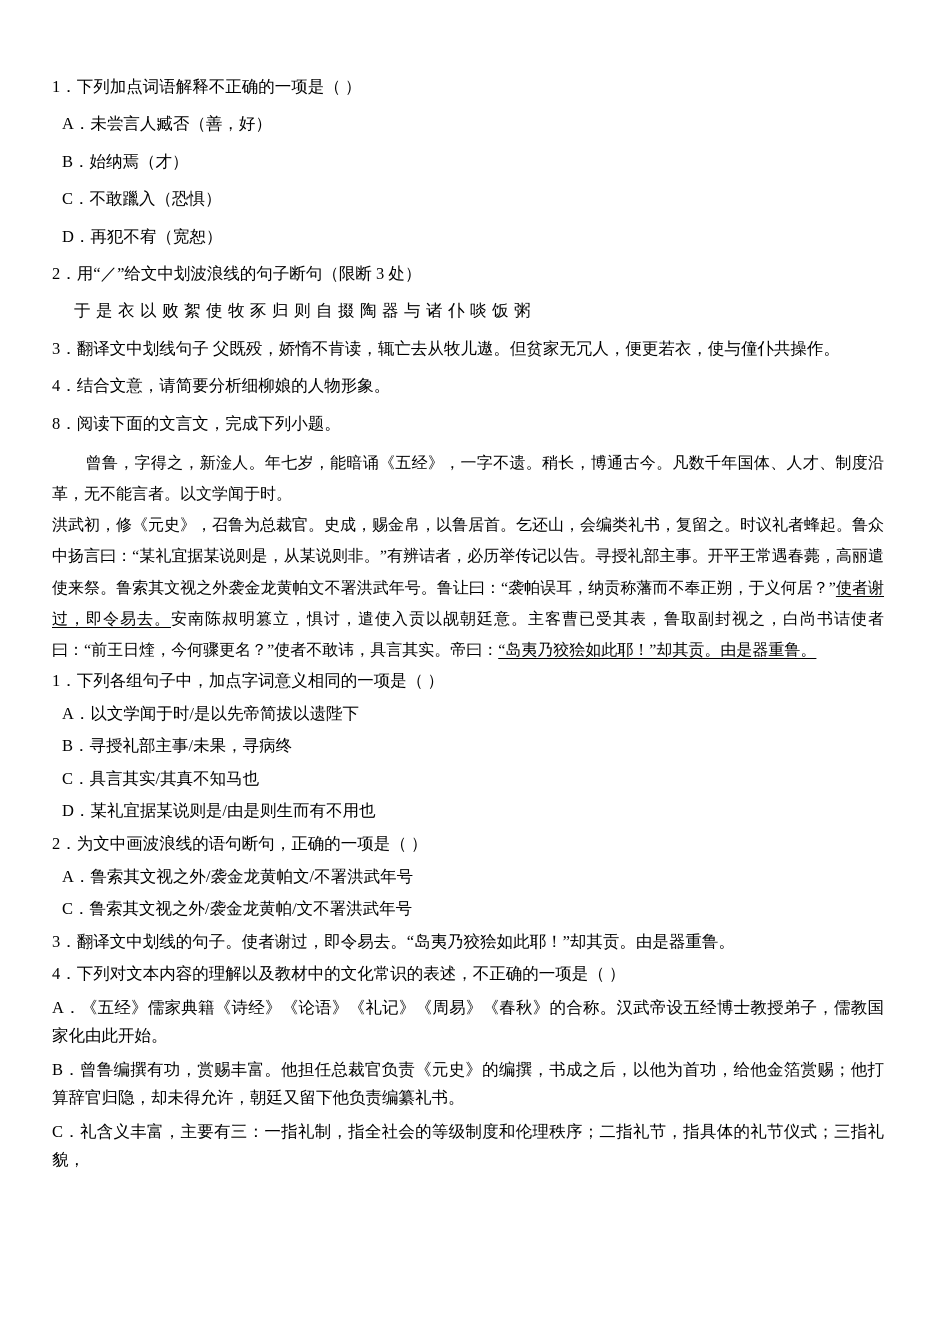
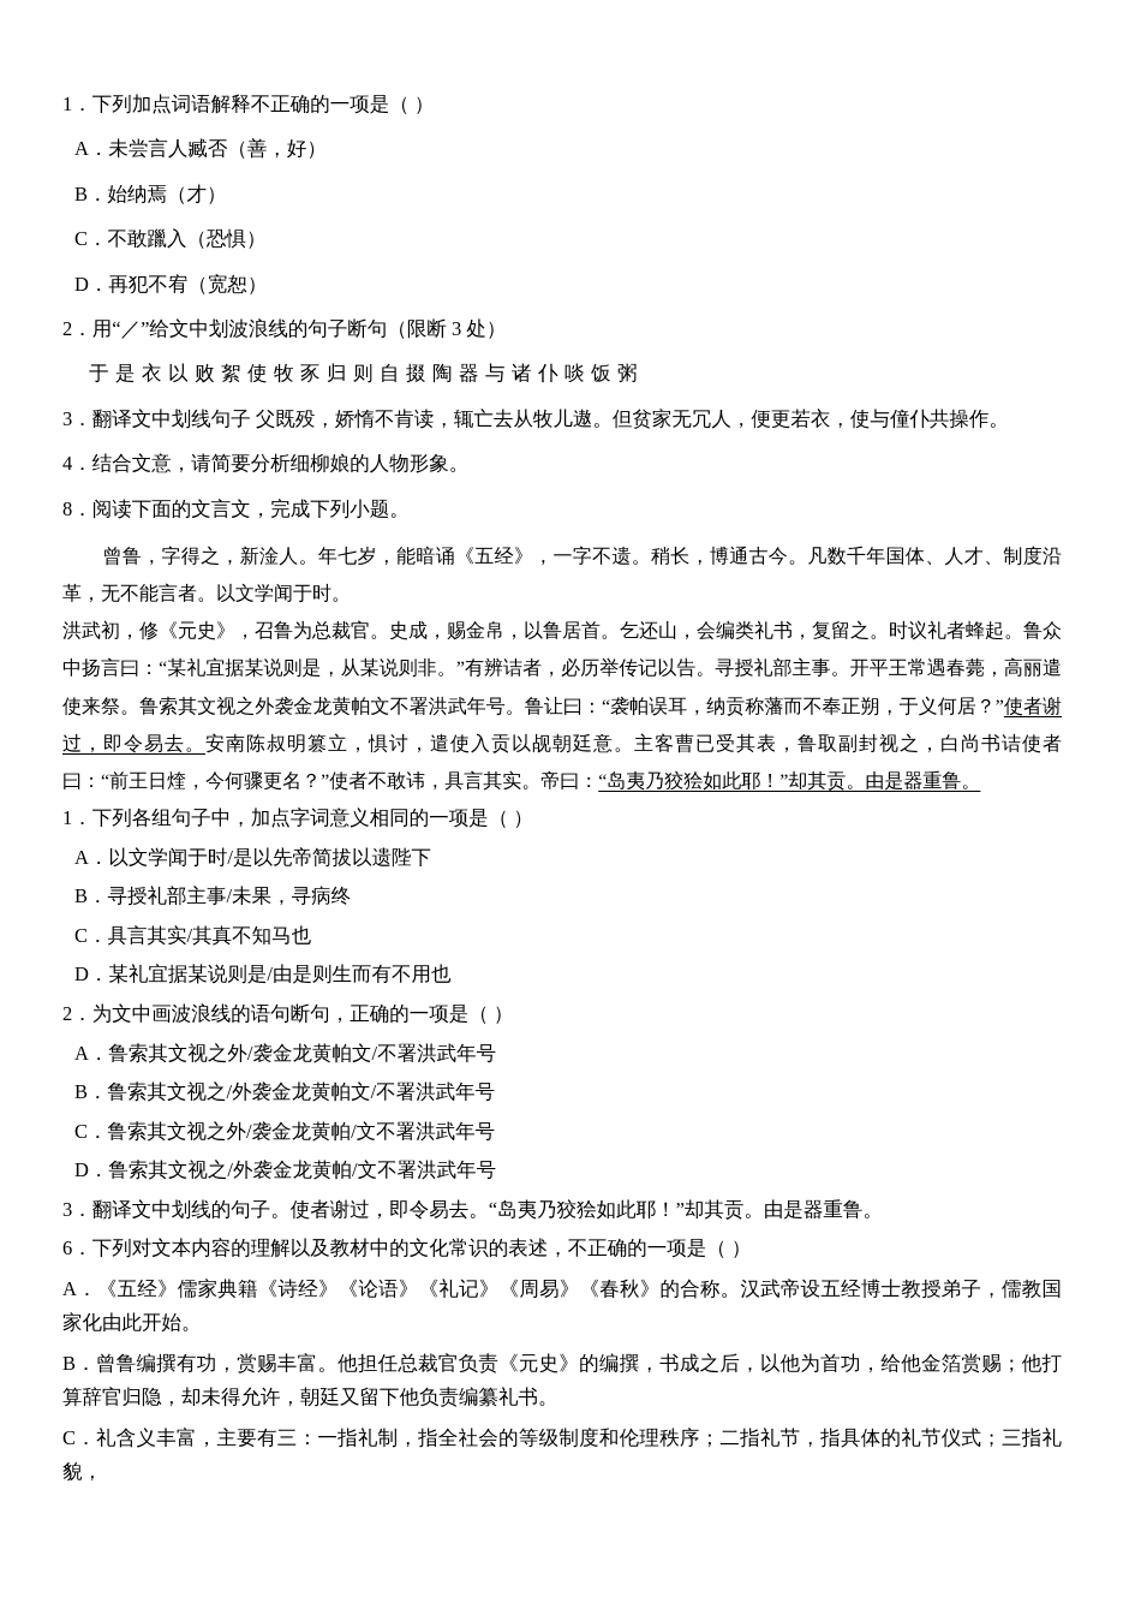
  1．下列加点词语解释不正确的一项是（ ）
  A．未尝言人臧否（善，好）
  B．始纳焉（才）
  C．不敢躐入（恐惧）
  D．再犯不宥（宽恕）
  2．用“／”给文中划波浪线的句子断句（限断 3 处）
  于是衣以败絮使牧豕归则自掇陶器与诸仆啖饭粥
  3．翻译文中划线句子 父既殁，娇惰不肯读，辄亡去从牧儿遨。但贫家无冗人，便更若衣，使与僮仆共操作。
  4．结合文意，请简要分析细柳娘的人物形象。
  8．阅读下面的文言文，完成下列小题。
  曾鲁，字得之，新淦人。年七岁，能暗诵《五经》，一字不遗。稍长，博通古今。凡数千年国体、人才、制度沿革，无不能言者。以文学闻于时。
  洪武初，修《元史》，召鲁为总裁官。史成，赐金帛，以鲁居首。乞还山，会编类礼书，复留之。时议礼者蜂起。鲁众中扬言曰：“某礼宜据某说则是，从某说则非。”有辨诘者，必历举传记以告。寻授礼部主事。开平王常遇春薨，高丽遣使来祭。鲁索其文视之外袭金龙黄帕文不署洪武年号。鲁让曰：“袭帕误耳，纳贡称藩而不奉正朔，于义何居？”使者谢过，即令易去。安南陈叔明篡立，惧讨，遣使入贡以觇朝廷意。主客曹已受其表，鲁取副封视之，白尚书诘使者曰：“前王日煃，今何骤更名？”使者不敢讳，具言其实。帝曰：“岛夷乃狡狯如此耶！”却其贡。由是器重鲁。
  1．下列各组句子中，加点字词意义相同的一项是（ ）
  A．以文学闻于时/是以先帝简拔以遗陛下
  B．寻授礼部主事/未果，寻病终
  C．具言其实/其真不知马也
  D．某礼宜据某说则是/由是则生而有不用也
  2．为文中画波浪线的语句断句，正确的一项是（ ）
  A．鲁索其文视之外/袭金龙黄帕文/不署洪武年号
+ B．鲁索其文视之/外袭金龙黄帕文/不署洪武年号
  C．鲁索其文视之外/袭金龙黄帕/文不署洪武年号
+ D．鲁索其文视之/外袭金龙黄帕/文不署洪武年号
  3．翻译文中划线的句子。使者谢过，即令易去。“岛夷乃狡狯如此耶！”却其贡。由是器重鲁。
- 4．下列对文本内容的理解以及教材中的文化常识的表述，不正确的一项是（ ）
+ 6．下列对文本内容的理解以及教材中的文化常识的表述，不正确的一项是（ ）
  A．《五经》儒家典籍《诗经》《论语》《礼记》《周易》《春秋》的合称。汉武帝设五经博士教授弟子，儒教国家化由此开始。
  B．曾鲁编撰有功，赏赐丰富。他担任总裁官负责《元史》的编撰，书成之后，以他为首功，给他金箔赏赐；他打算辞官归隐，却未得允许，朝廷又留下他负责编纂礼书。
  C．礼含义丰富，主要有三：一指礼制，指全社会的等级制度和伦理秩序；二指礼节，指具体的礼节仪式；三指礼貌，
